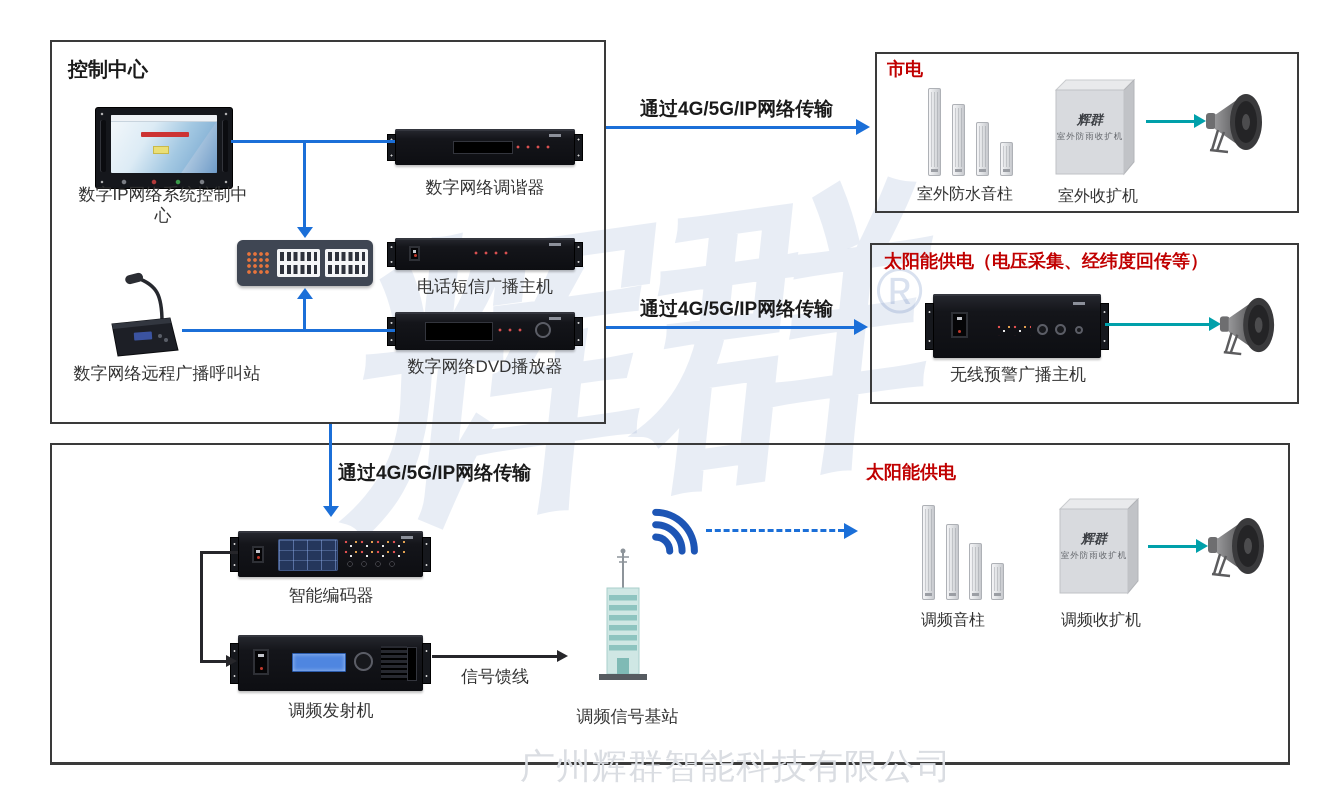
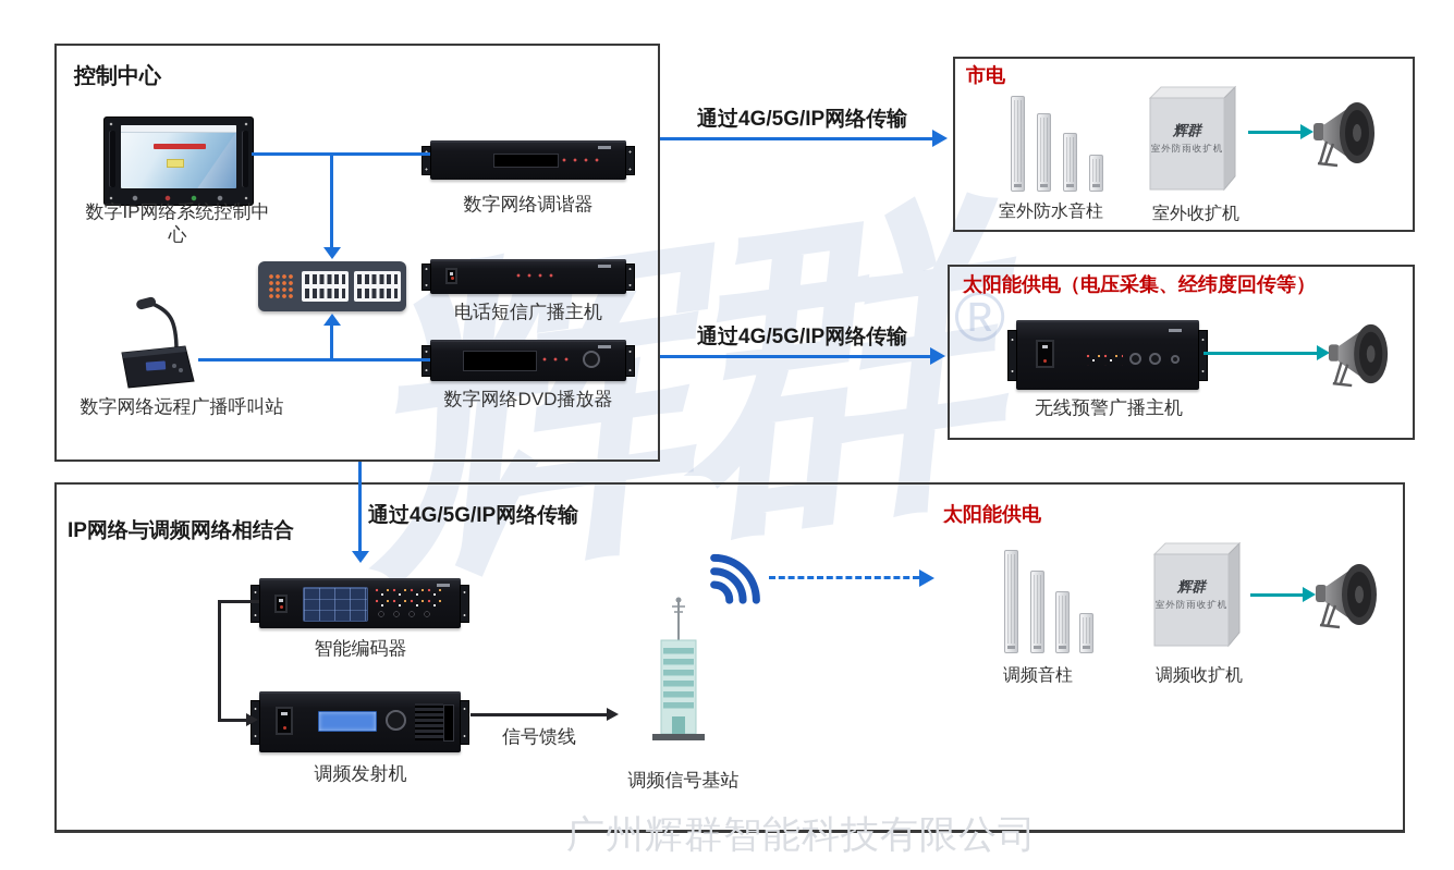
  ®
  控制中心
  数字IP网络系统控制中心
  数字网络调谐器
  电话短信广播主机
  数字网络远程广播呼叫站
  数字网络DVD播放器
  通过4G/5G/IP网络传输
  通过4G/5G/IP网络传输
  通过4G/5G/IP网络传输
  市电
  室外防水音柱
  辉群
  室外防雨收扩机
  室外收扩机
  太阳能供电（电压采集、经纬度回传等）
  无线预警广播主机
+ IP网络与调频网络相结合
  智能编码器
  调频发射机
  信号馈线
  调频信号基站
  太阳能供电
  调频音柱
  辉群
  室外防雨收扩机
  调频收扩机
  广州辉群智能科技有限公司
